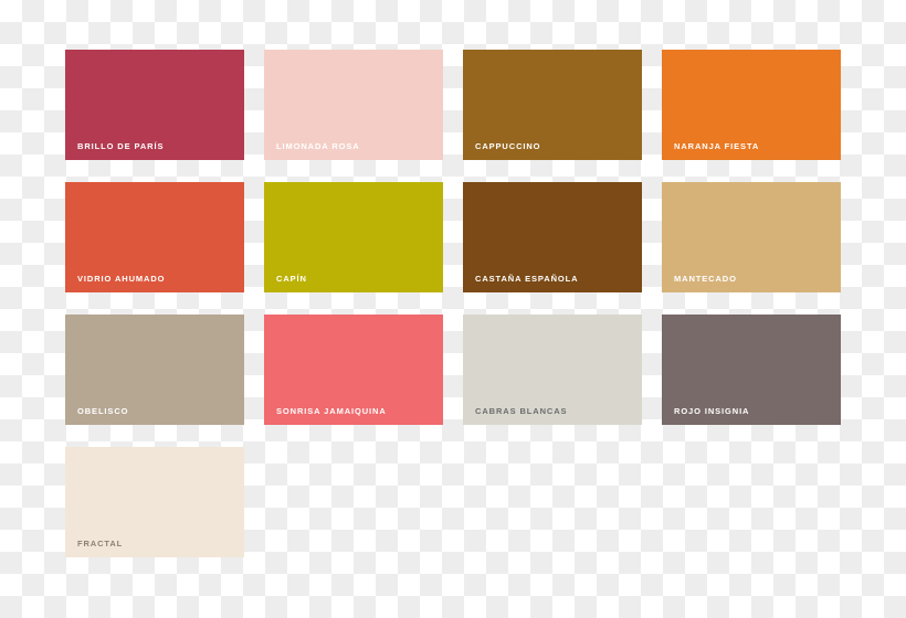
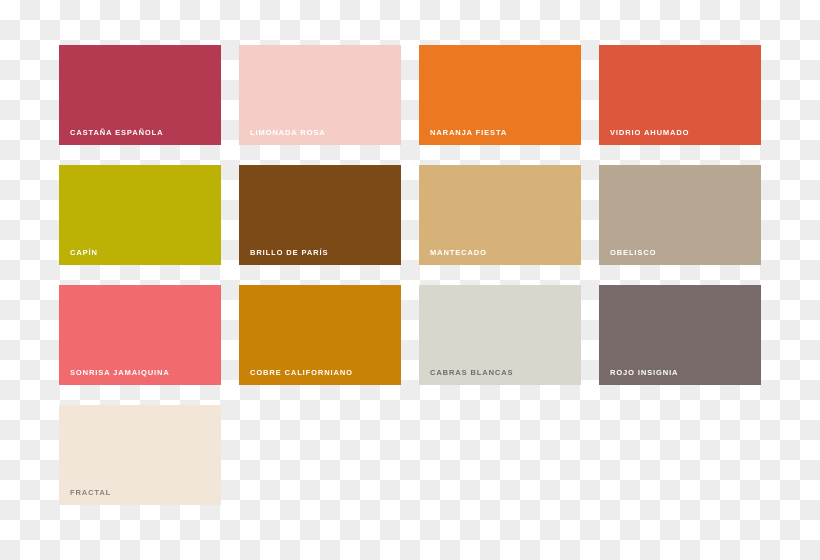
- BRILLO DE PARÍS
+ CASTAÑA ESPAÑOLA
  LIMONADA ROSA
- CAPPUCCINO
  NARANJA FIESTA
  VIDRIO AHUMADO
  CAPÍN
- CASTAÑA ESPAÑOLA
+ BRILLO DE PARÍS
  MANTECADO
  OBELISCO
  SONRISA JAMAIQUINA
+ COBRE CALIFORNIANO
  CABRAS BLANCAS
  ROJO INSIGNIA
  FRACTAL
